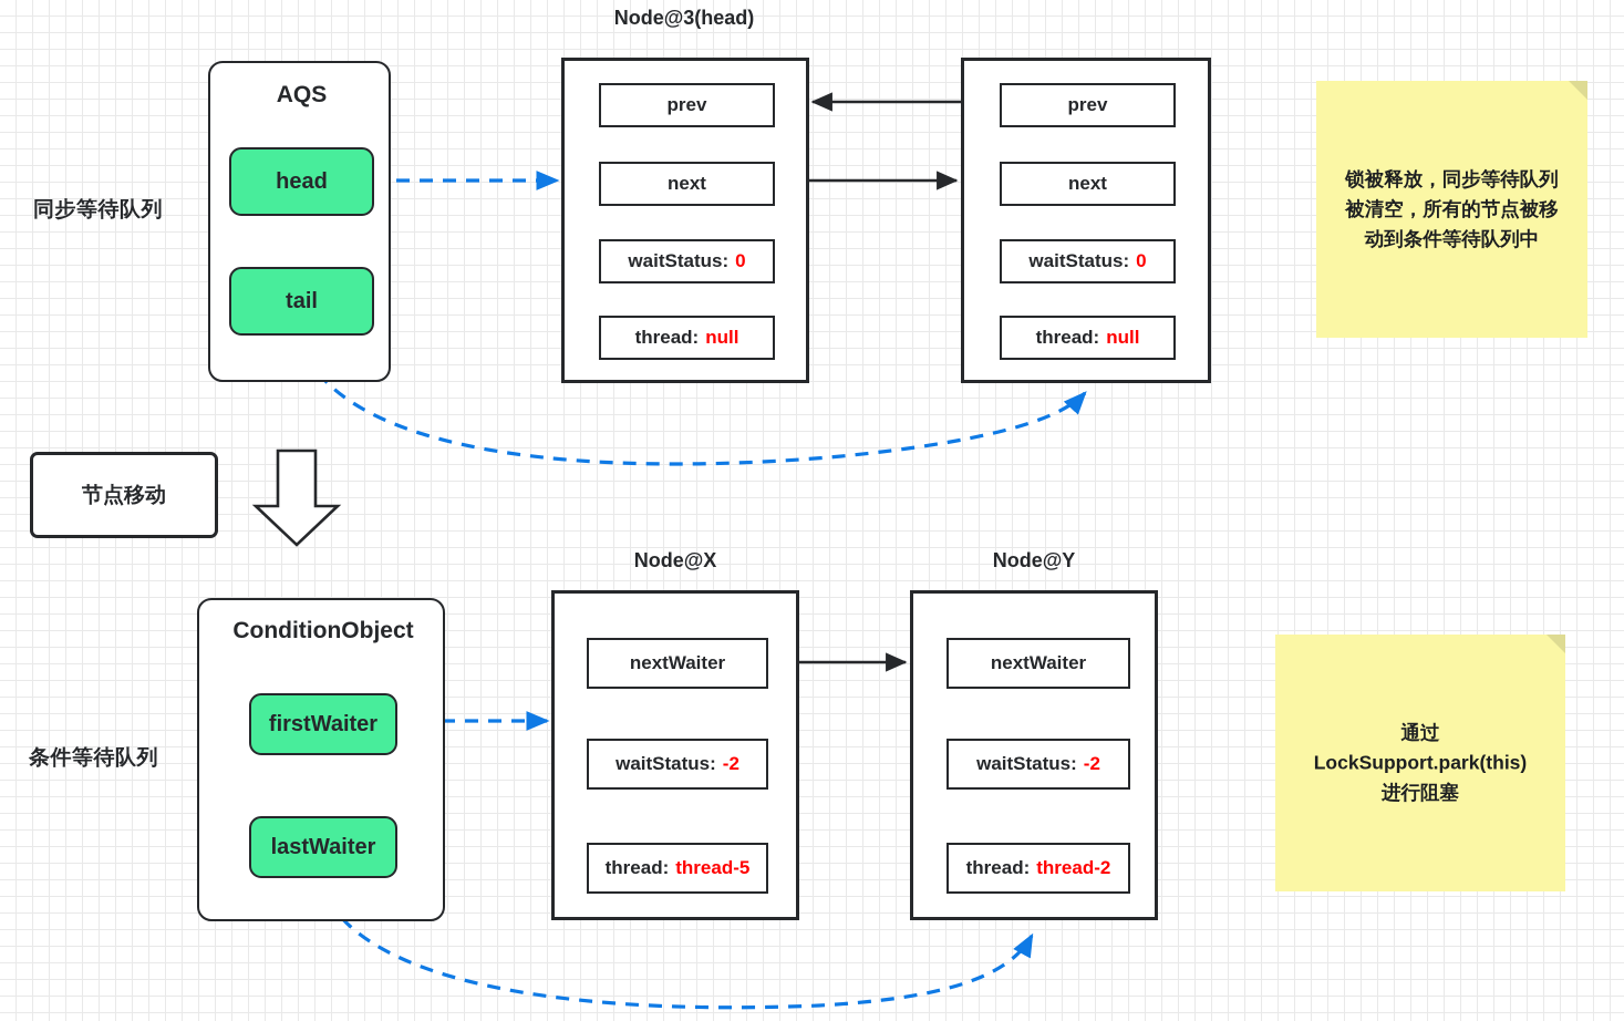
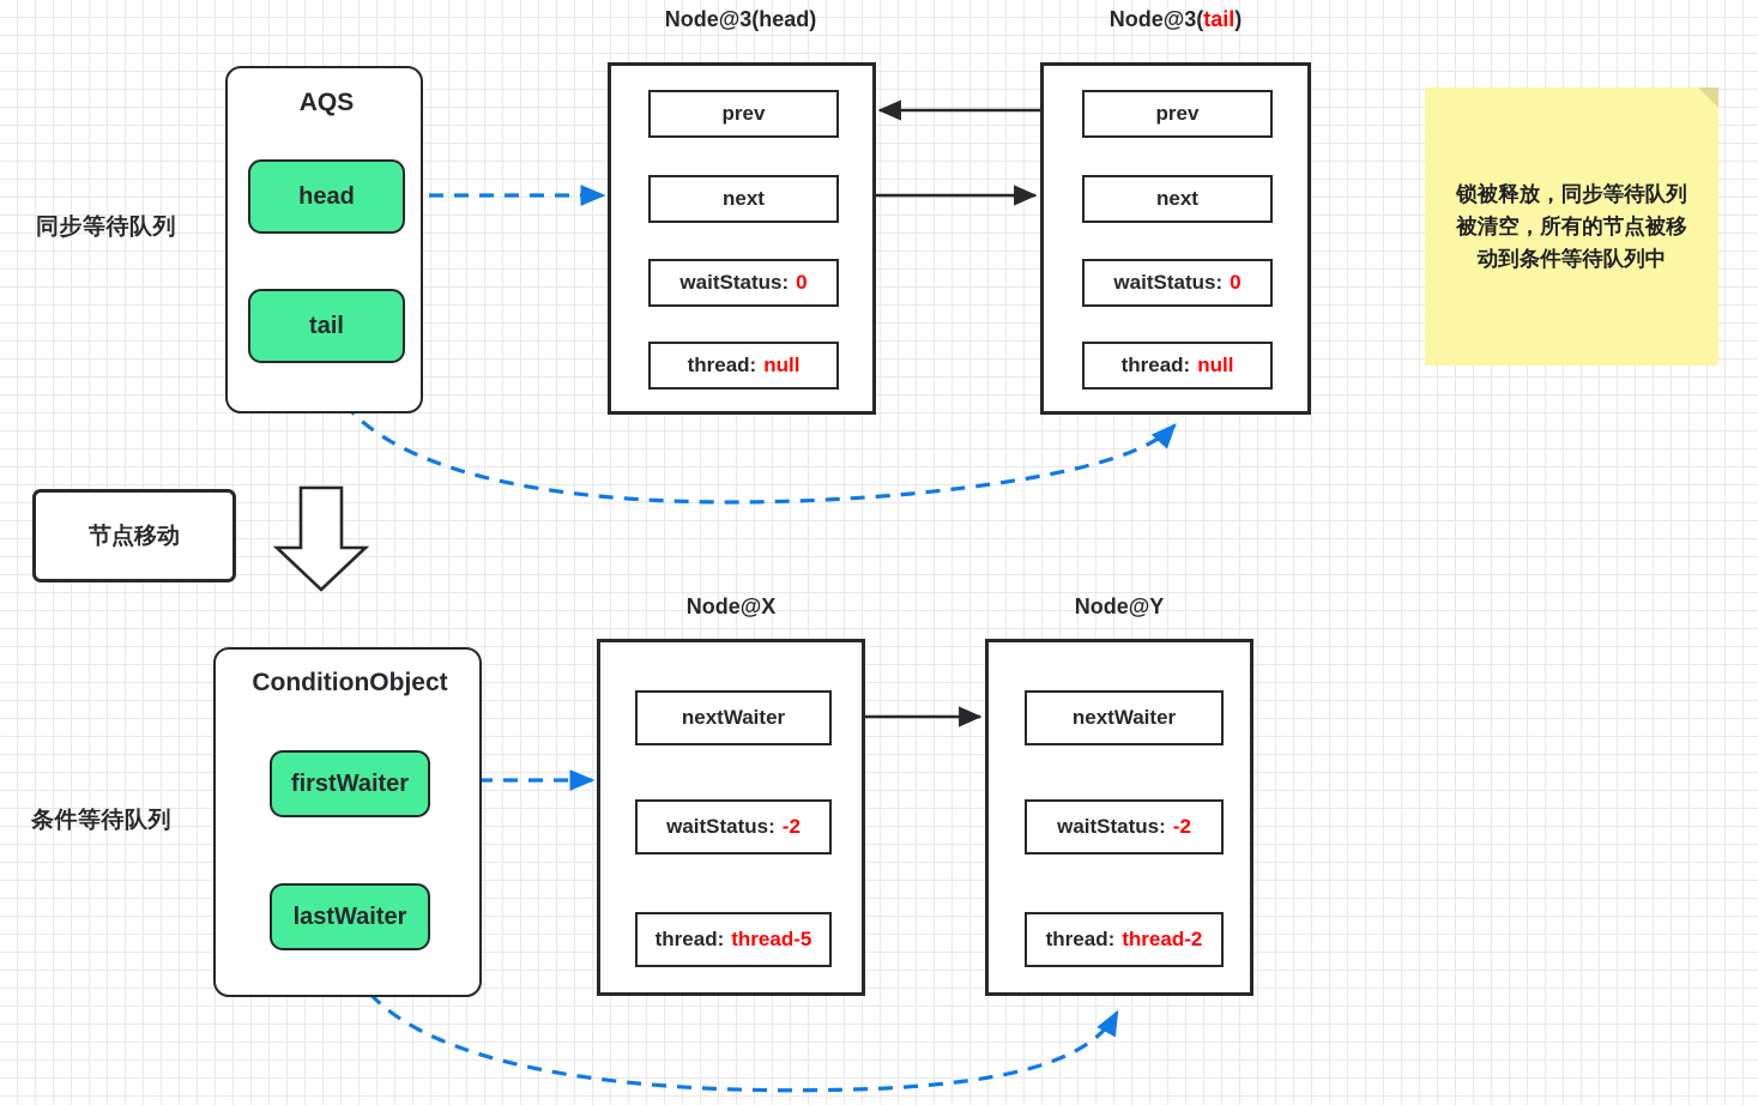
  同步等待队列
  条件等待队列
  AQS
  head
  tail
  Node@3(head)
  prev
  next
  waitStatus:
  0
  thread:
  null
+ Node@3(tail)
  prev
  next
  waitStatus:
  0
  thread:
  null
  节点移动
  ConditionObject
  firstWaiter
  lastWaiter
  Node@X
  nextWaiter
  waitStatus:
  -2
  thread:
  thread-5
  Node@Y
  nextWaiter
  waitStatus:
  -2
  thread:
  thread-2
  锁被释放，同步等待队列
  被清空，所有的节点被移
  动到条件等待队列中
- 通过
- LockSupport.park(this)
- 进行阻塞
